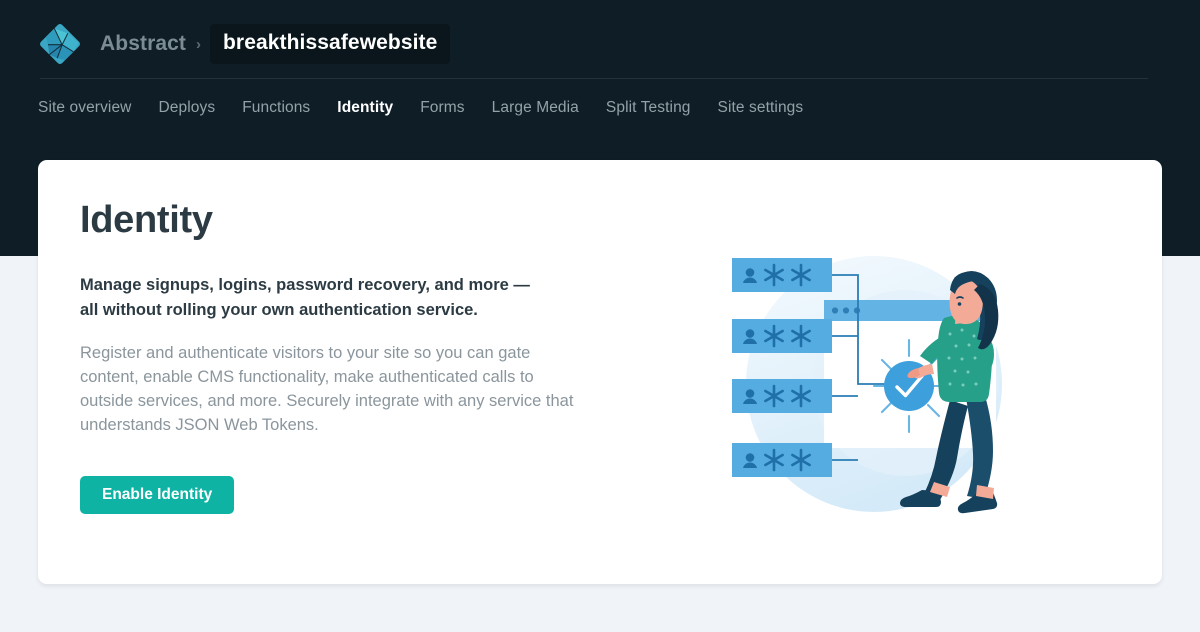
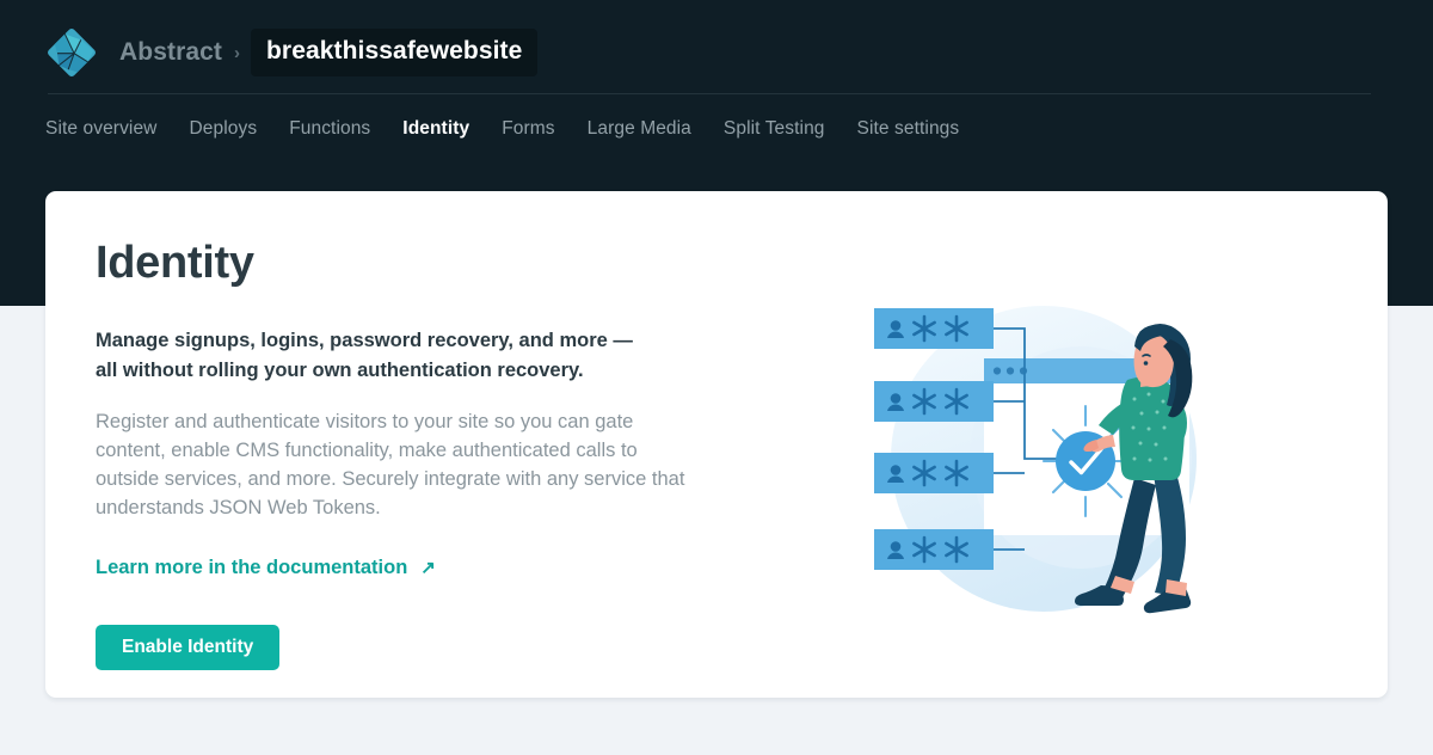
  Abstract
  ›
  breakthissafewebsite
  Site overview
  Deploys
  Functions
  Identity
  Forms
  Large Media
  Split Testing
  Site settings
  Identity
- Manage signups, logins, password recovery, and more — all without rolling your own authentication service.
+ Manage signups, logins, password recovery, and more — all without rolling your own authentication recovery.
  Register and authenticate visitors to your site so you can gate content, enable CMS functionality, make authenticated calls to outside services, and more. Securely integrate with any service that understands JSON Web Tokens.
+ Learn more in the documentation
+ ↗
  Enable Identity
